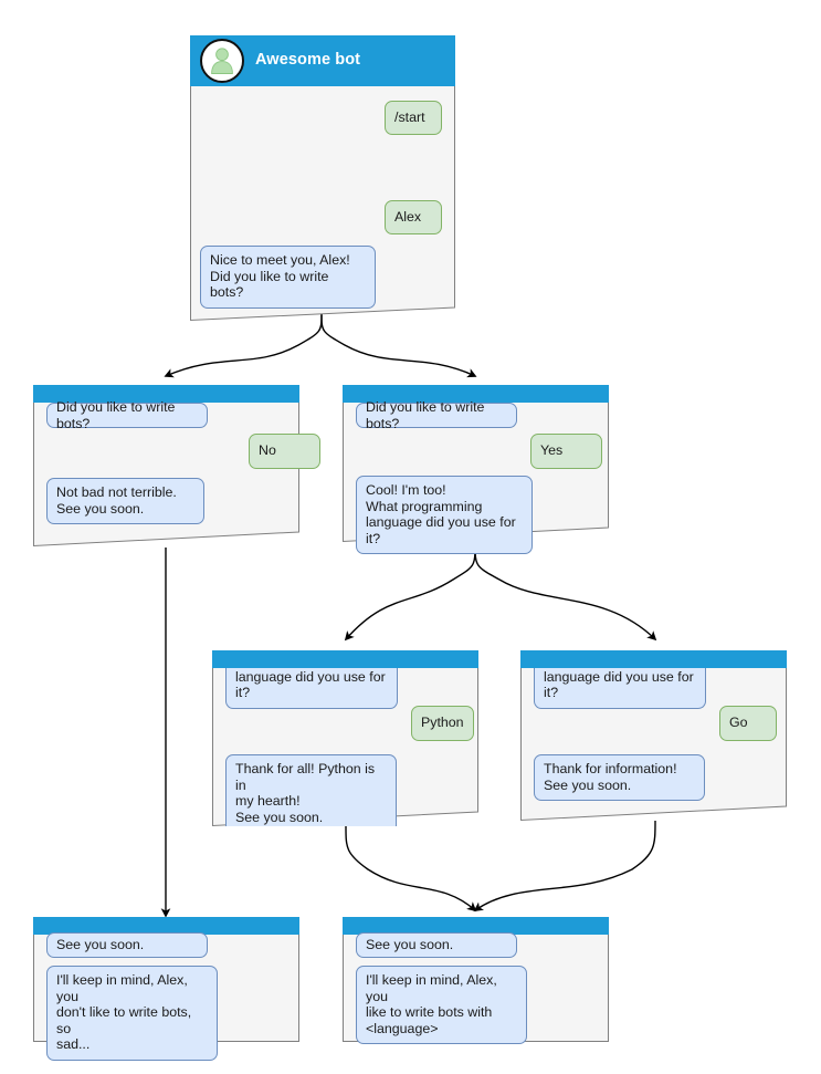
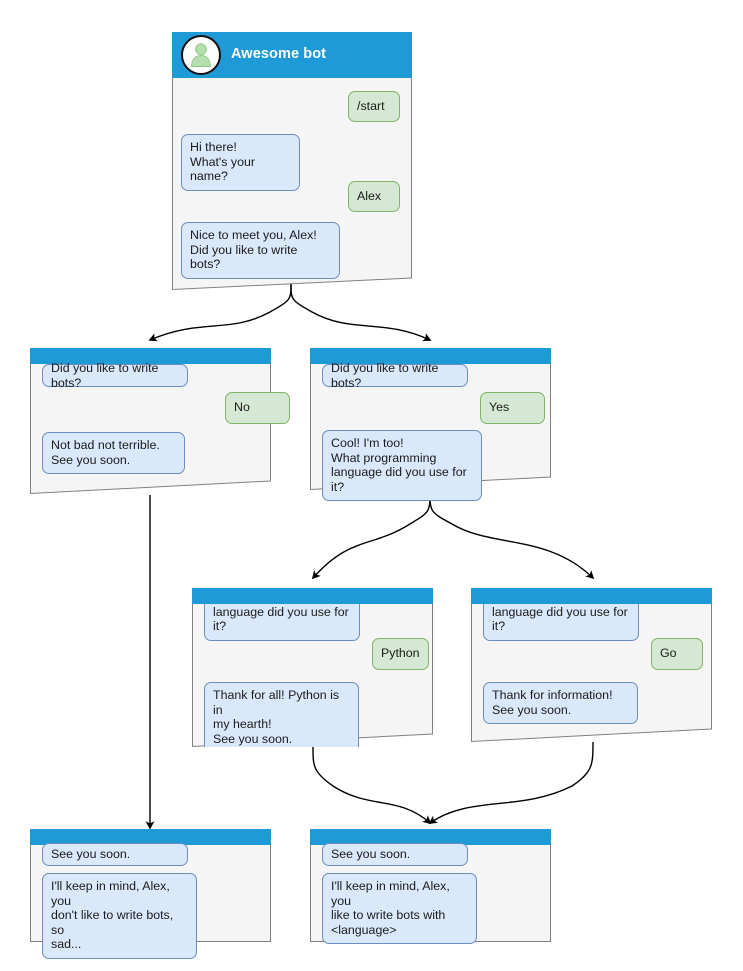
  Awesome bot
  /start
+ Hi there!
+ What's your name?
  Alex
  Nice to meet you, Alex!
  Did you like to write bots?
  Did you like to write bots?
  No
  Not bad not terrible.
  See you soon.
  Did you like to write bots?
  Yes
  Cool! I'm too!
  What programming
  language did you use for it?
  language did you use for it?
  Python
  Thank for all! Python is in
  my hearth!
  See you soon.
  language did you use for it?
  Go
  Thank for information!
  See you soon.
  See you soon.
  I'll keep in mind, Alex, you
  don't like to write bots, so
  sad...
  See you soon.
  I'll keep in mind, Alex, you
  like to write bots with
  <language>
